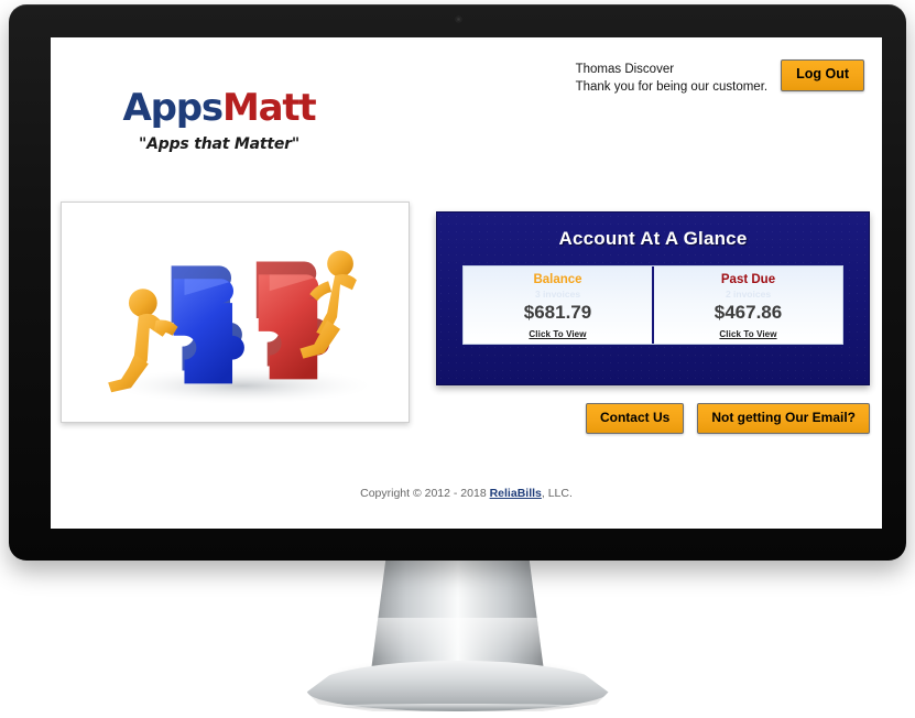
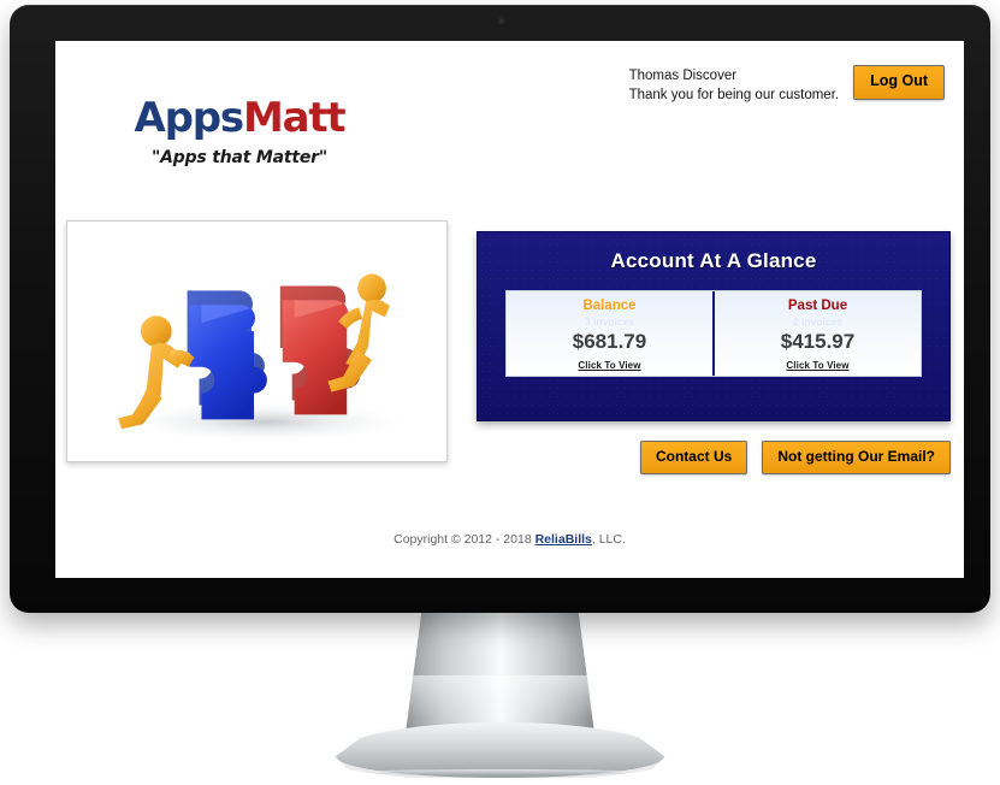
  AppsMatt
  "Apps that Matter"
  Thomas Discover
  Thank you for being our customer.
  Log Out
  Account At A Glance
  Balance
  $681.79
  Click To View
  Past Due
- $467.86
+ $415.97
  Click To View
  Contact Us
  Not getting Our Email?
  Copyright © 2012 - 2018 ReliaBills, LLC.
